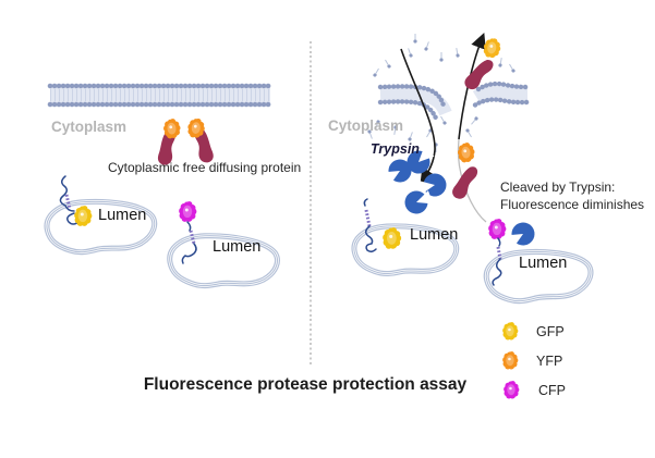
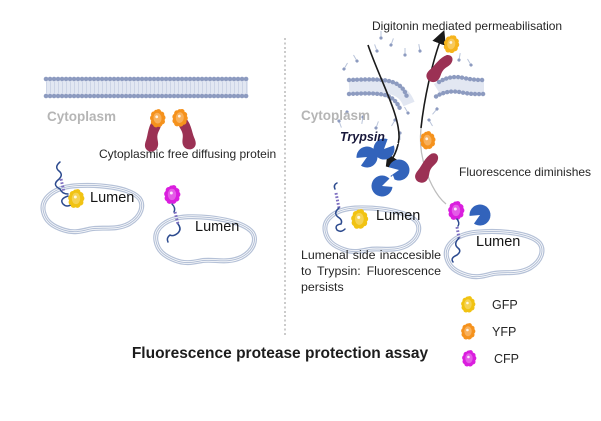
+ Digitonin mediated permeabilisation
  Cytoplasm
  Cytoplasm
  Cytoplasmic free diffusing protein
  Trypsin
  Lumen
  Lumen
  Lumen
  Lumen
- Cleaved by Trypsin:
  Fluorescence diminishes
+ Lumenal side inaccesible to Trypsin: Fluorescence persists
  GFP
  YFP
  CFP
  Fluorescence protease protection assay
